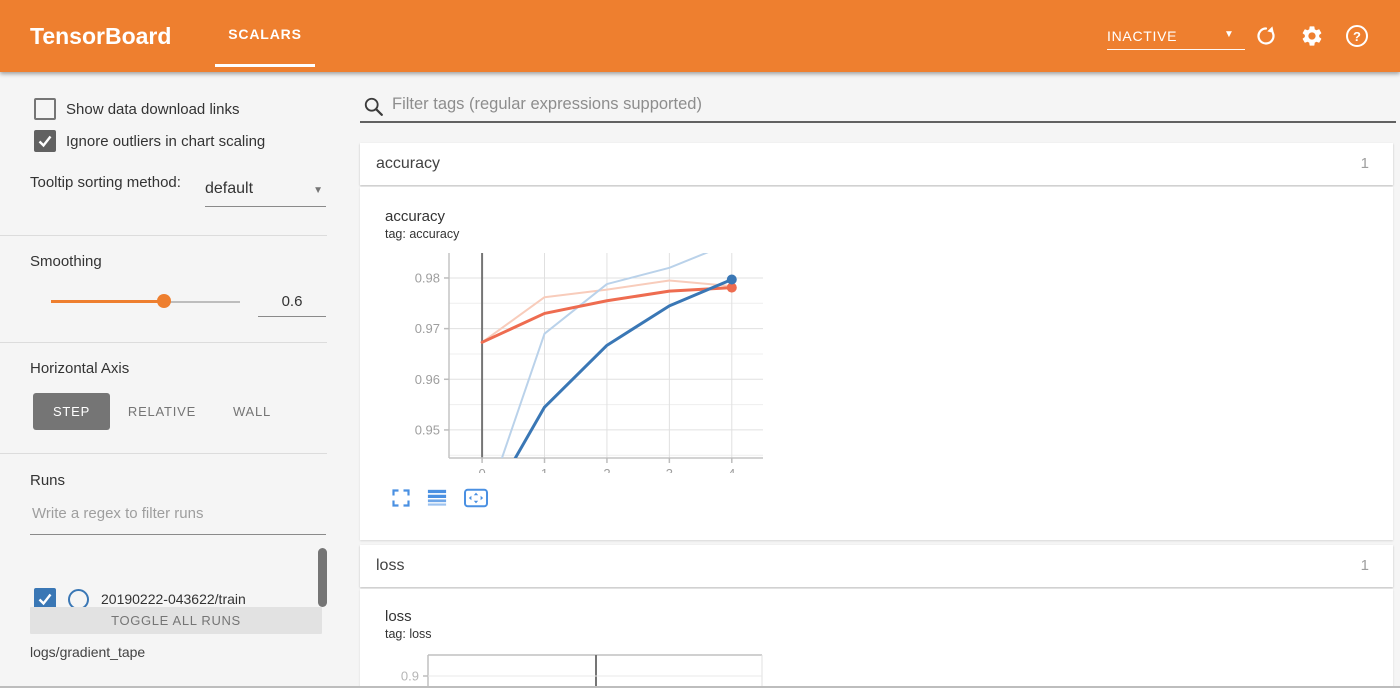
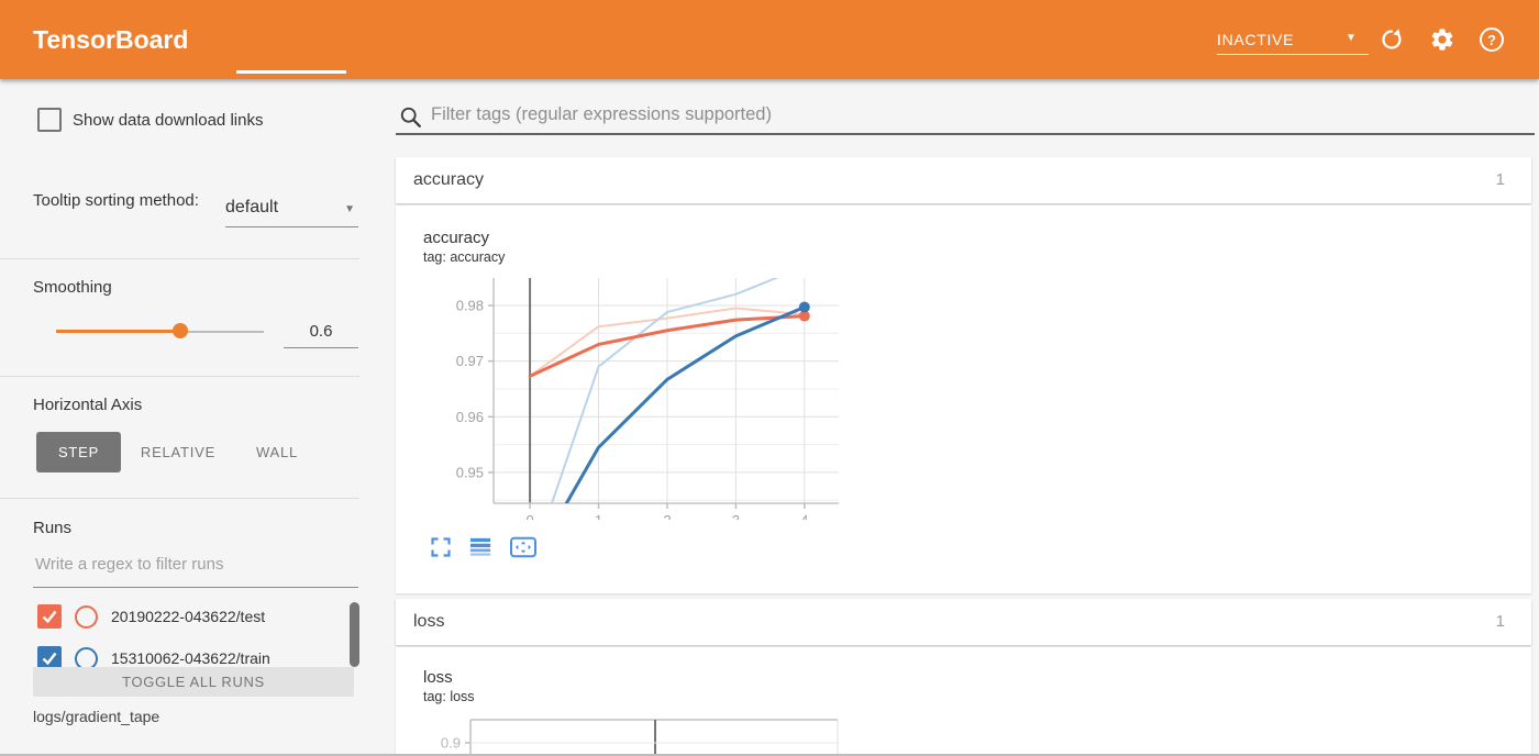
  TensorBoard
- SCALARS
  INACTIVE
  ▼
  ?
  Show data download links
- Ignore outliers in chart scaling
  Tooltip sorting method:
  default
  ▼
  Smoothing
  0.6
  Horizontal Axis
  STEP
  RELATIVE
  WALL
  Runs
  Write a regex to filter runs
+ 20190222-043622/test
- 20190222-043622/train
+ 15310062-043622/train
  TOGGLE ALL RUNS
  logs/gradient_tape
  Filter tags (regular expressions supported)
  accuracy
  1
  accuracy
  tag: accuracy
  0.95
  0.96
  0.97
  0.98
  loss
  1
  loss
  tag: loss
  0.9
